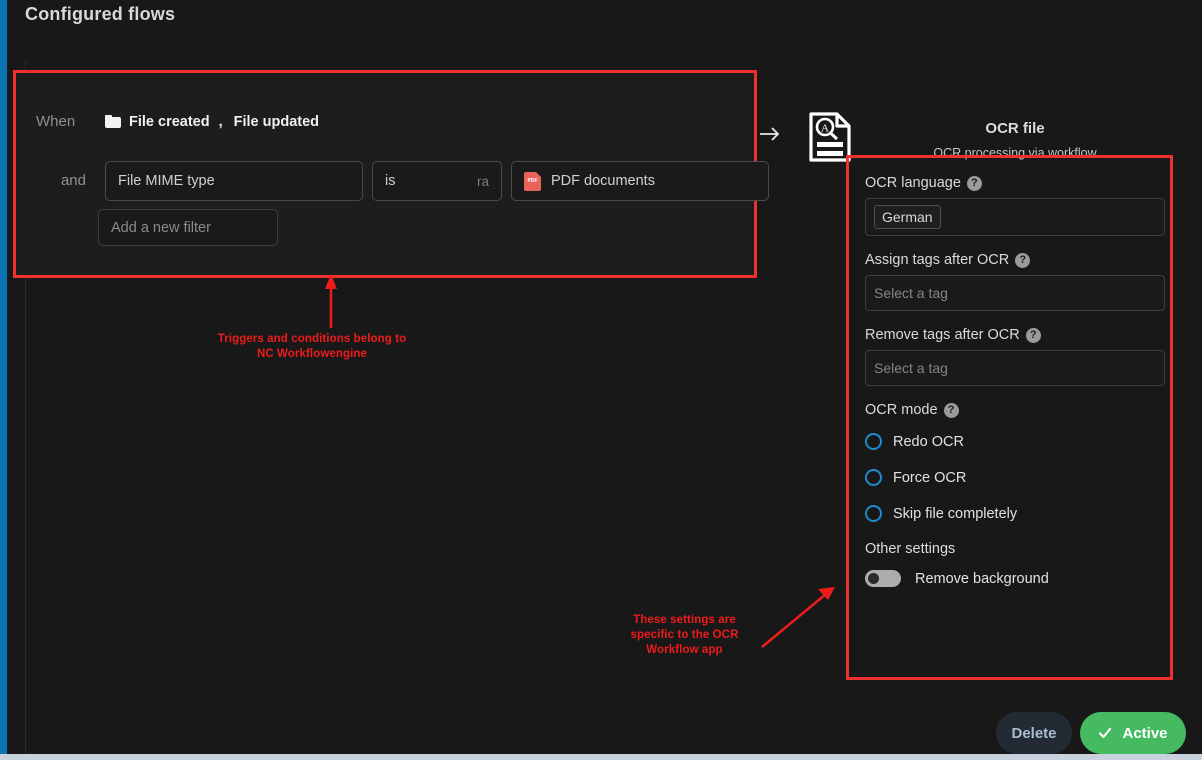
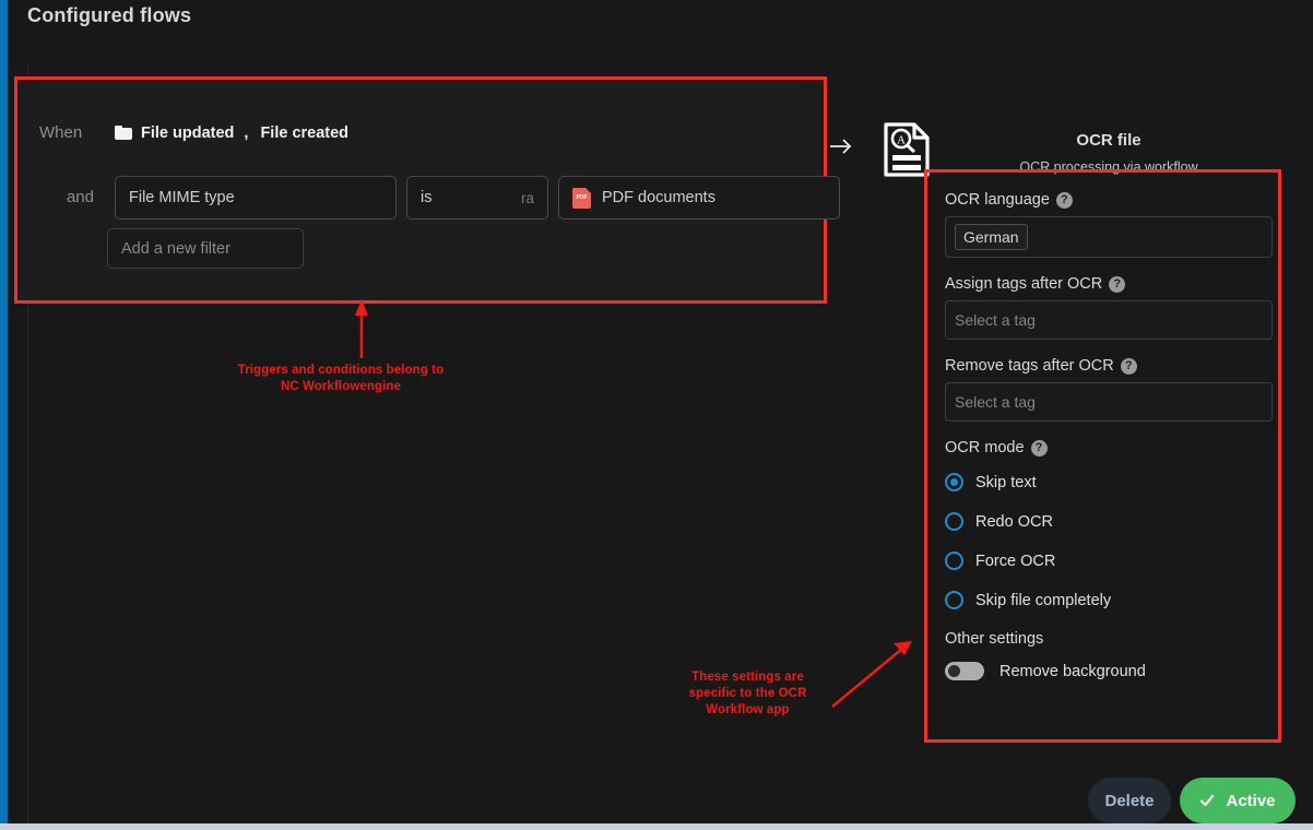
  Configured flows
  When
- File created
+ File updated
  ,
- File updated
+ File created
  and
  File MIME type
  is
  ra
  PDF documents
  Add a new filter
  A
  OCR file
  OCR processing via workflow
  OCR language
  ?
  German
  Assign tags after OCR
  ?
  Select a tag
  Remove tags after OCR
  ?
  Select a tag
  OCR mode
  ?
+ Skip text
  Redo OCR
  Force OCR
  Skip file completely
  Other settings
  Remove background
  Triggers and conditions belong to
  NC Workflowengine
  These settings are
  specific to the OCR
  Workflow app
  Delete
  Active
